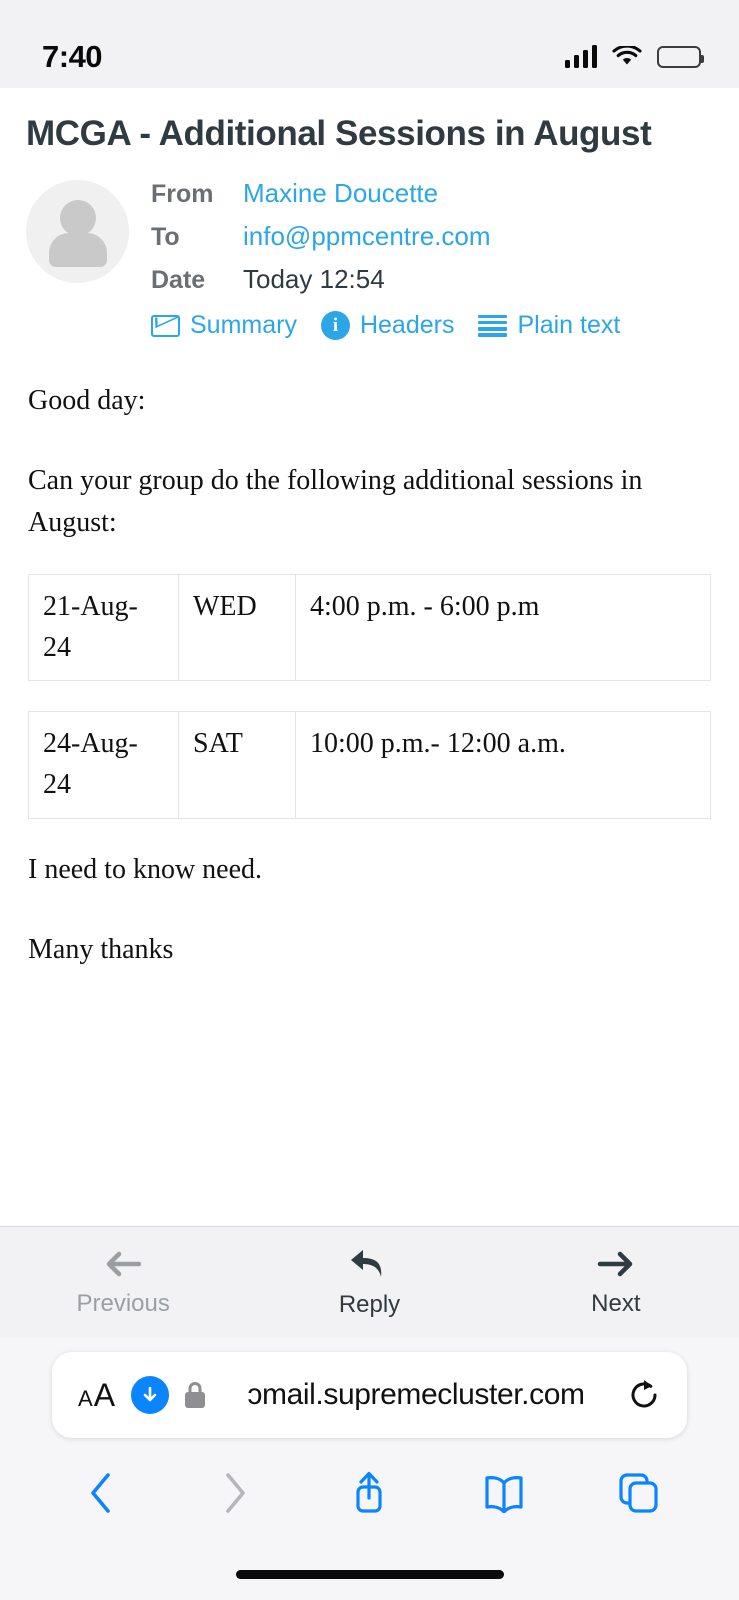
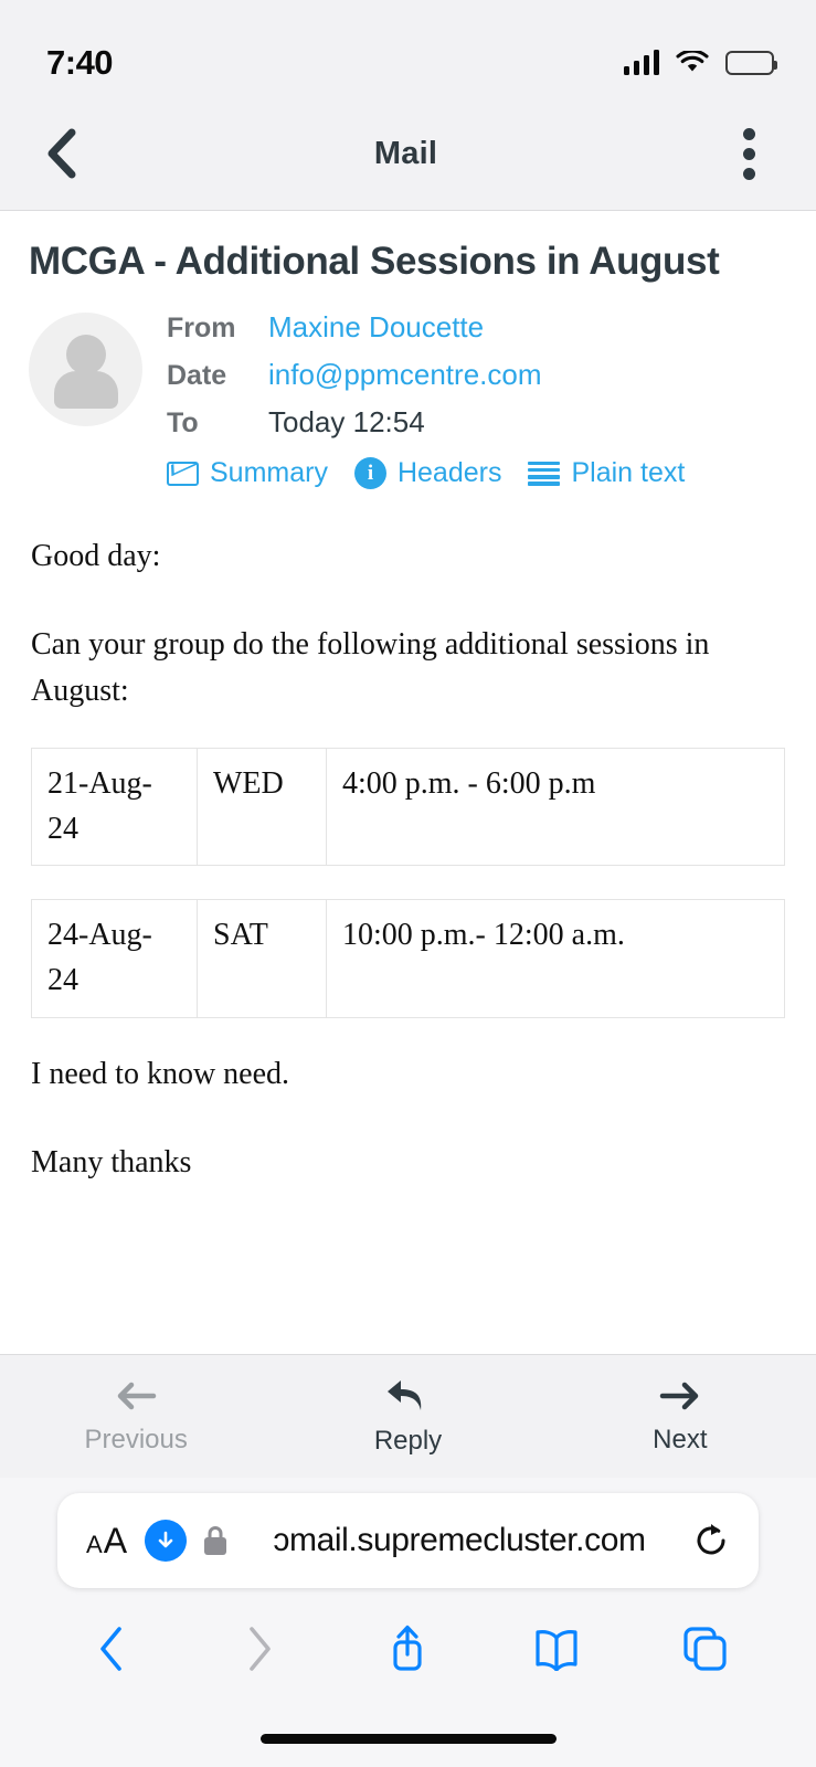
  7:40
+ Mail
  MCGA - Additional Sessions in August
  From
  Maxine Doucette
- To
+ Date
  info@ppmcentre.com
- Date
+ To
  Today 12:54
  Summary
  i
  Headers
  Plain text
  Good day:
  Can your group do the following additional sessions in August:
  21-Aug-24	WED	4:00 p.m. - 6:00 p.m
  24-Aug-24	SAT	10:00 p.m.- 12:00 a.m.
  I need to know need.
  Many thanks
  Previous
  Reply
  Next
  A
  A
  ɔmail.supremecluster.com
